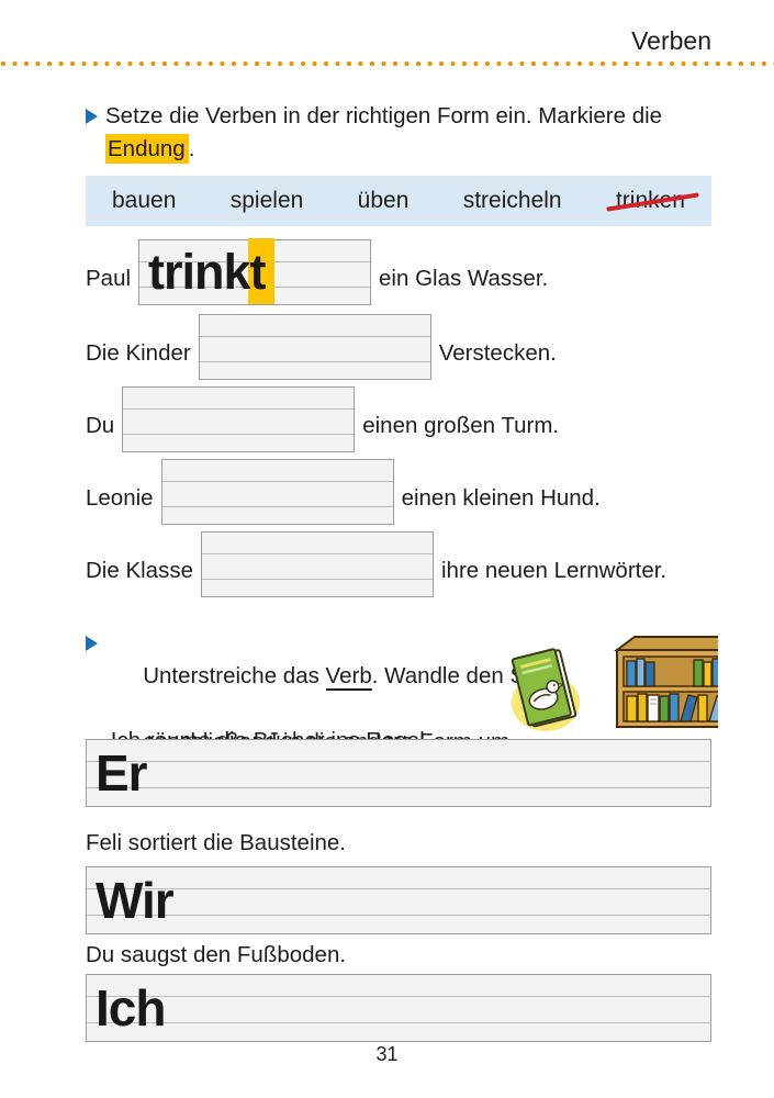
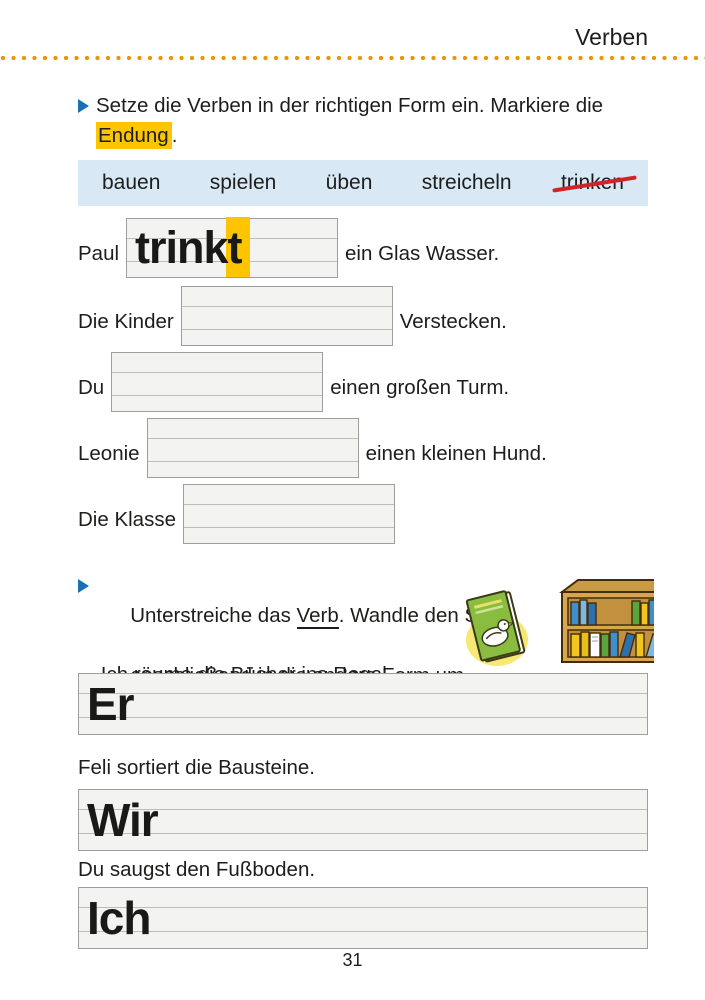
  Verben
  Setze die Verben in der richtigen Form ein. Markiere die
  Endung .
  bauen
  spielen
  üben
  streicheln
  trinken
  Paul
  trinkt
  ein Glas Wasser.
  Die Kinder
  Verstecken.
  Du
  einen großen Turm.
  Leonie
  einen kleinen Hund.
  Die Klasse
- ihre neuen Lernwörter.
  Unterstreiche das Verb. Wandle den
  Er
  Feli sortiert die Bausteine.
  Wir
  Du saugst den Fußboden.
  Ich
  31
